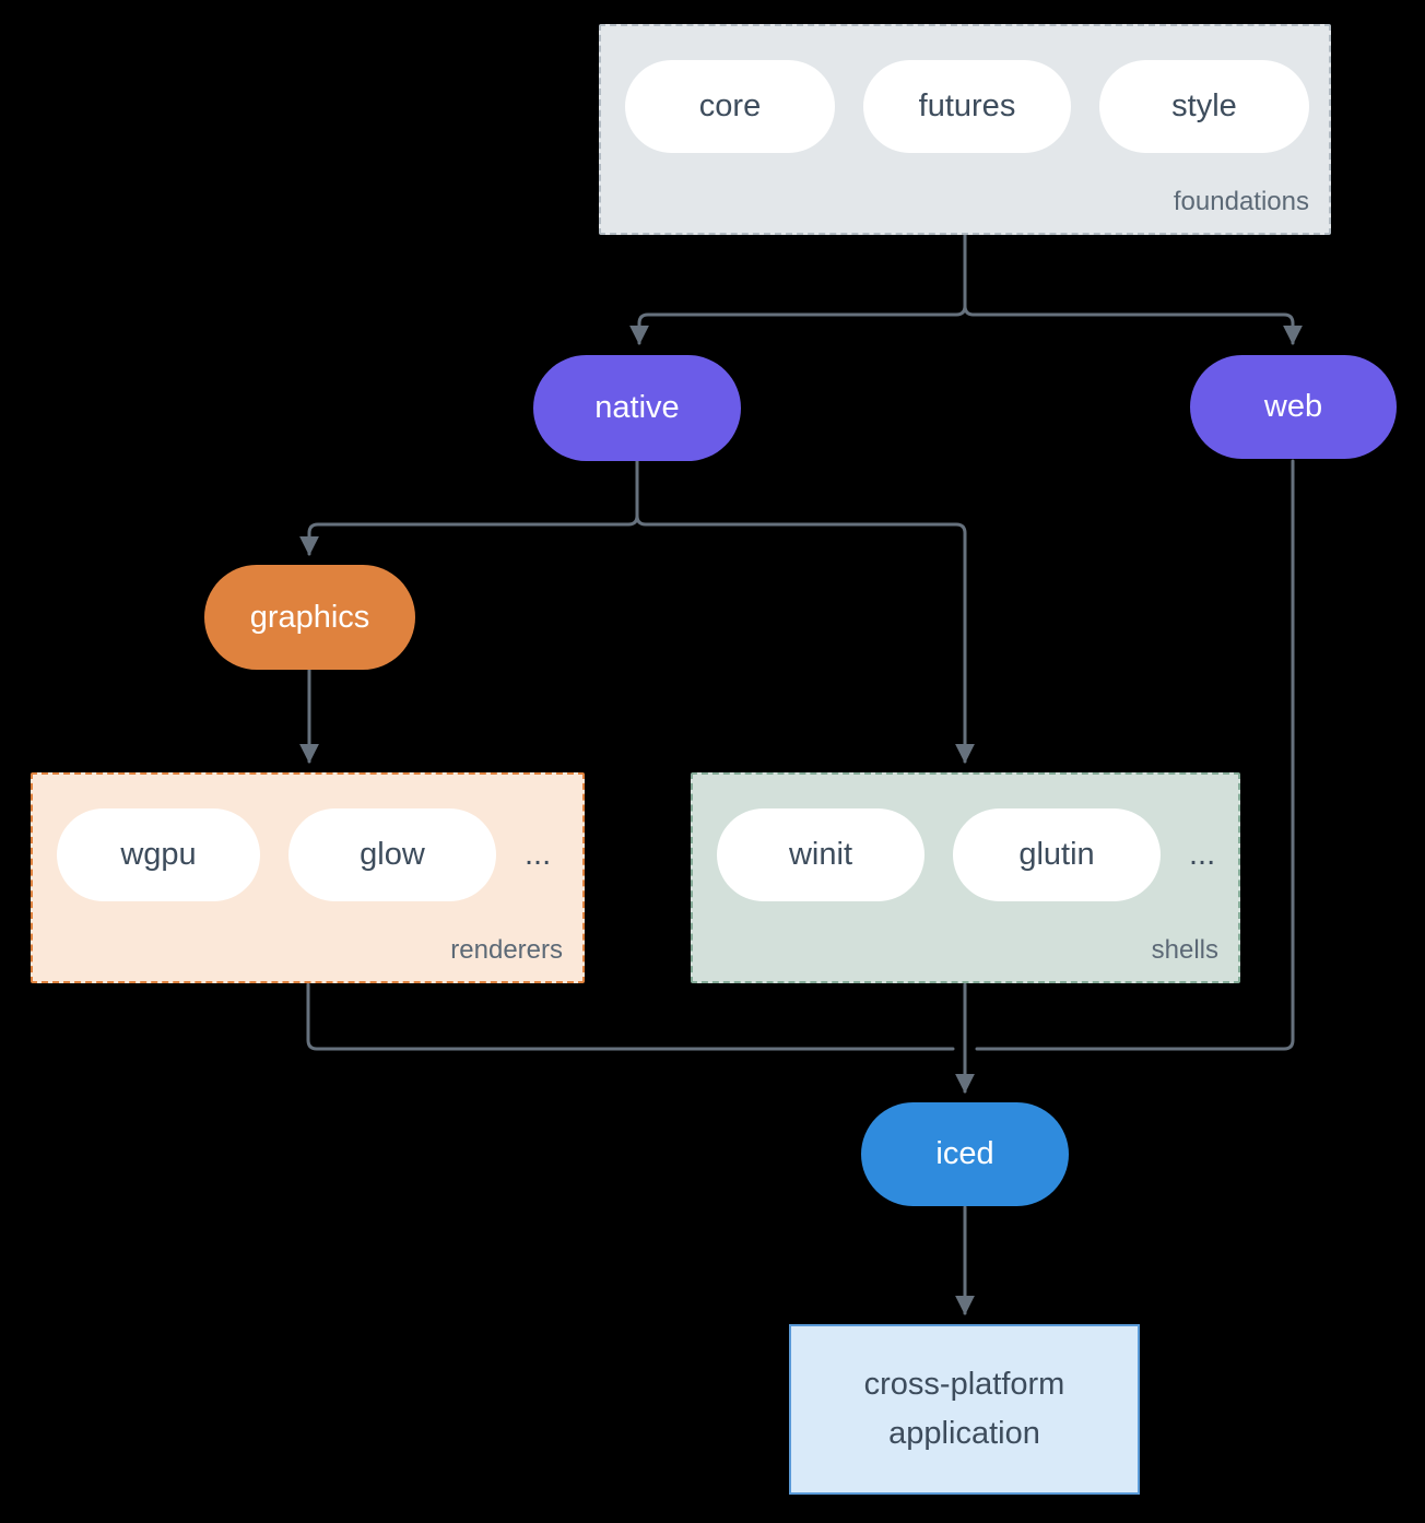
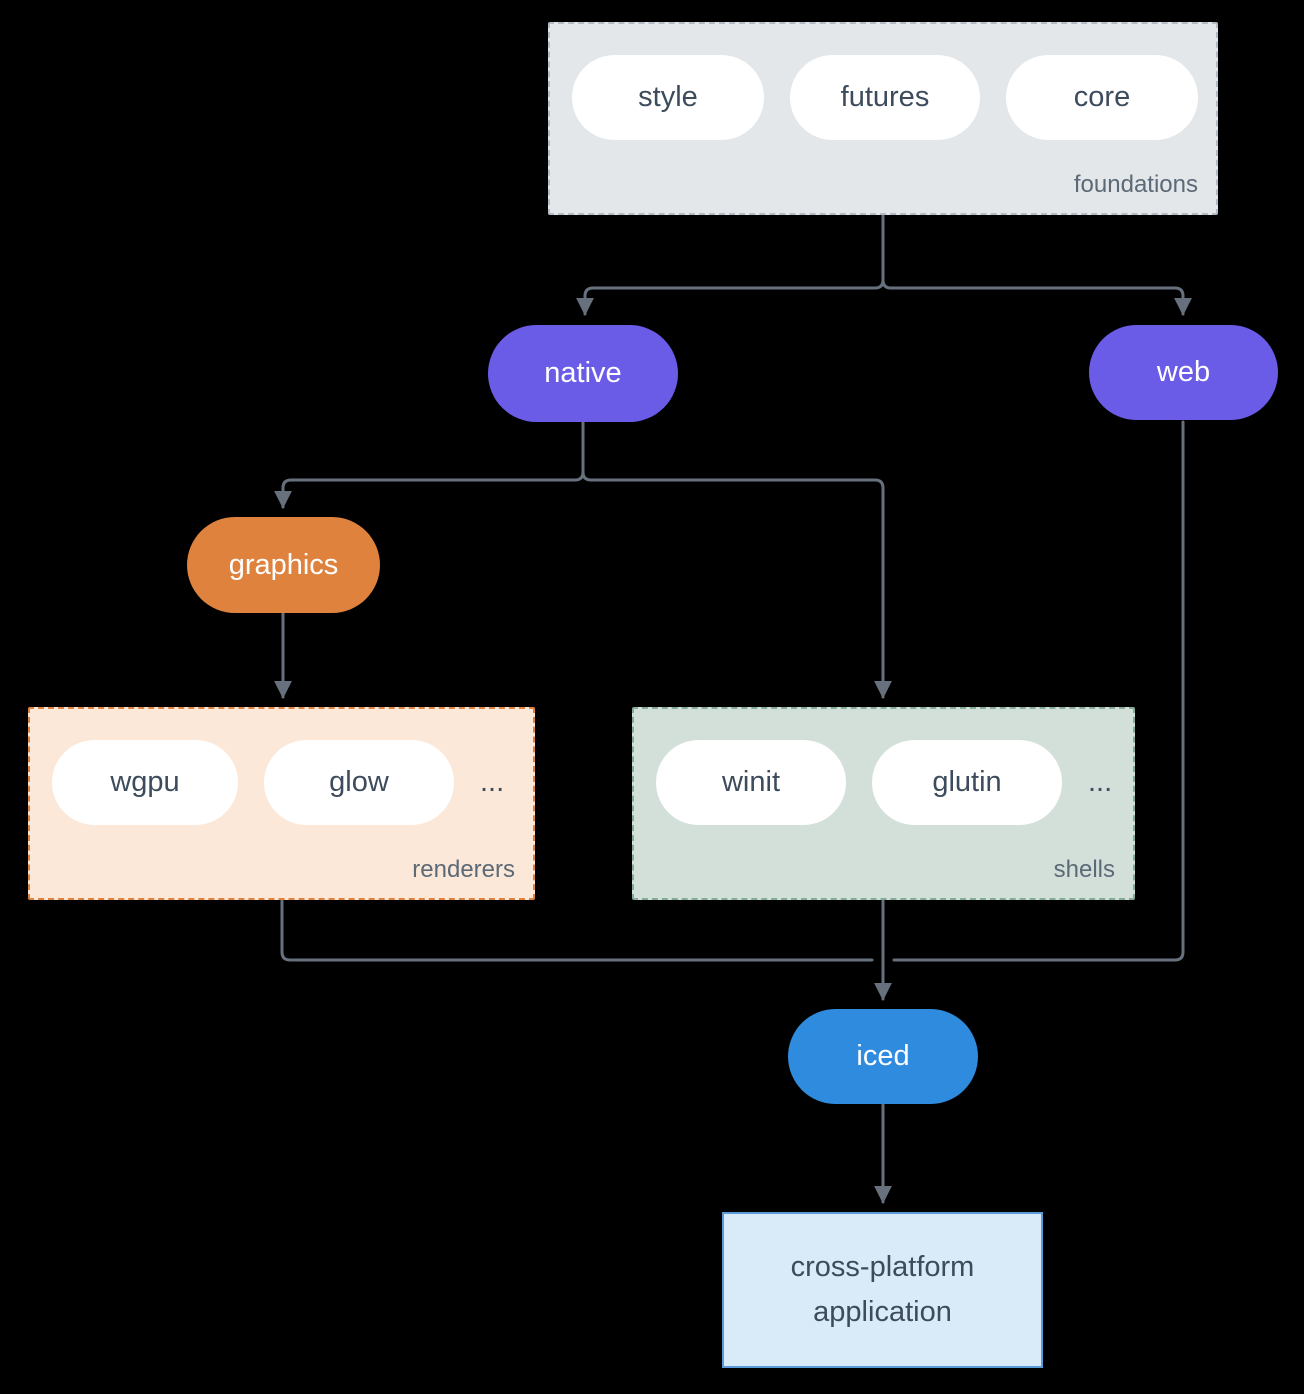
- core
+ style
  futures
- style
+ core
  foundations
  native
  web
  graphics
  wgpu
  glow
  ...
  renderers
  winit
  glutin
  ...
  shells
  iced
  cross-platform
  application
